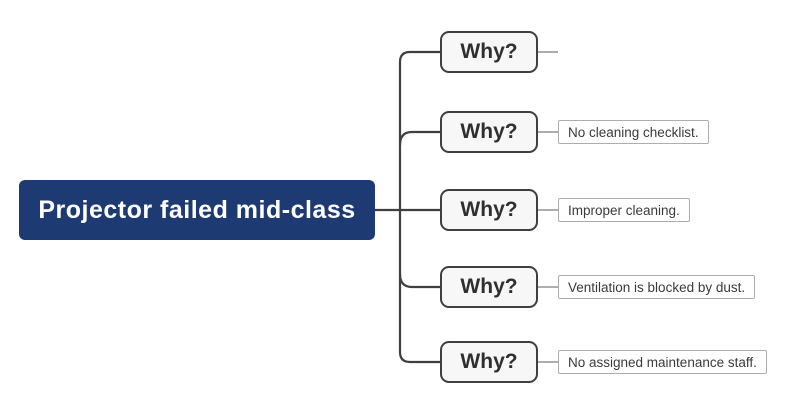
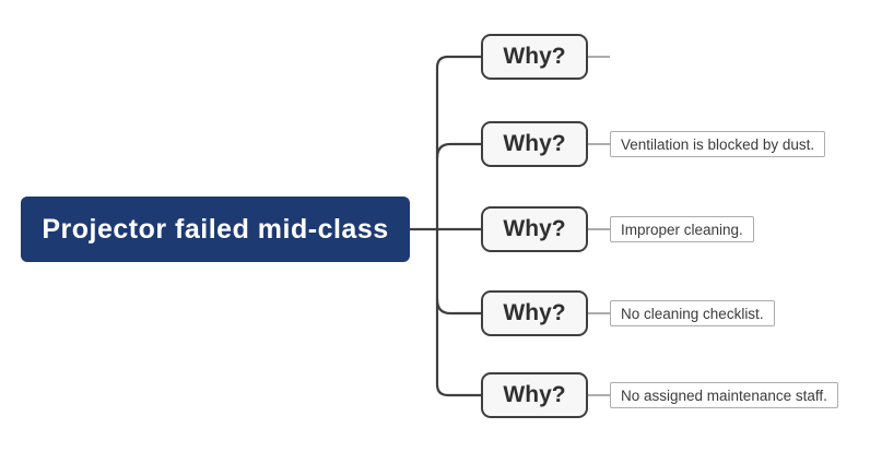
  Projector failed mid-class
  Why?
  Why?
- No cleaning checklist.
+ Ventilation is blocked by dust.
  Why?
  Improper cleaning.
  Why?
- Ventilation is blocked by dust.
+ No cleaning checklist.
  Why?
  No assigned maintenance staff.
